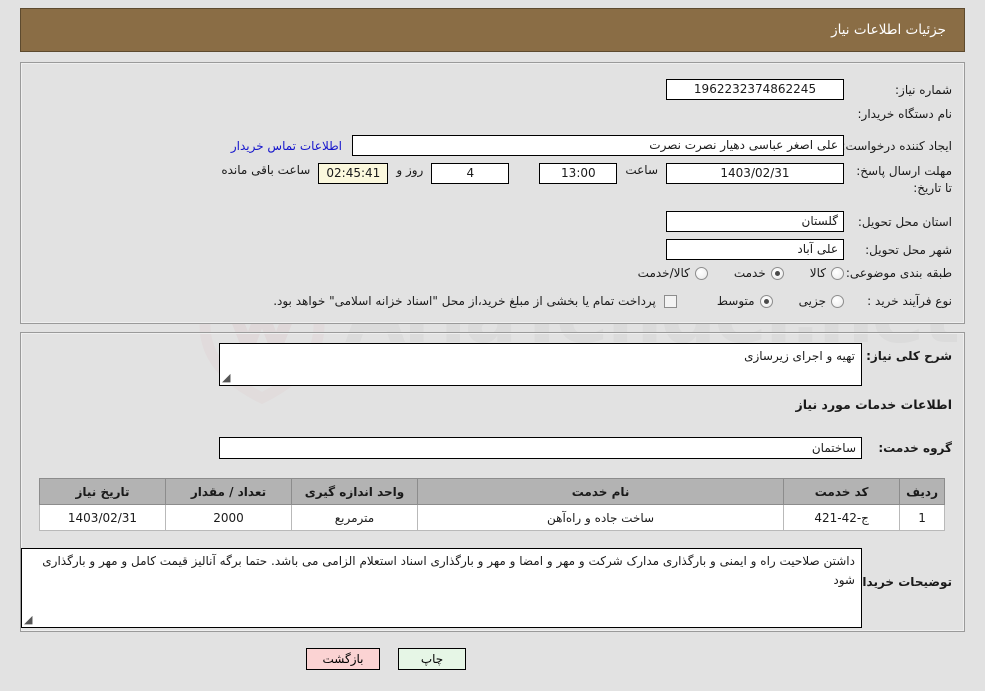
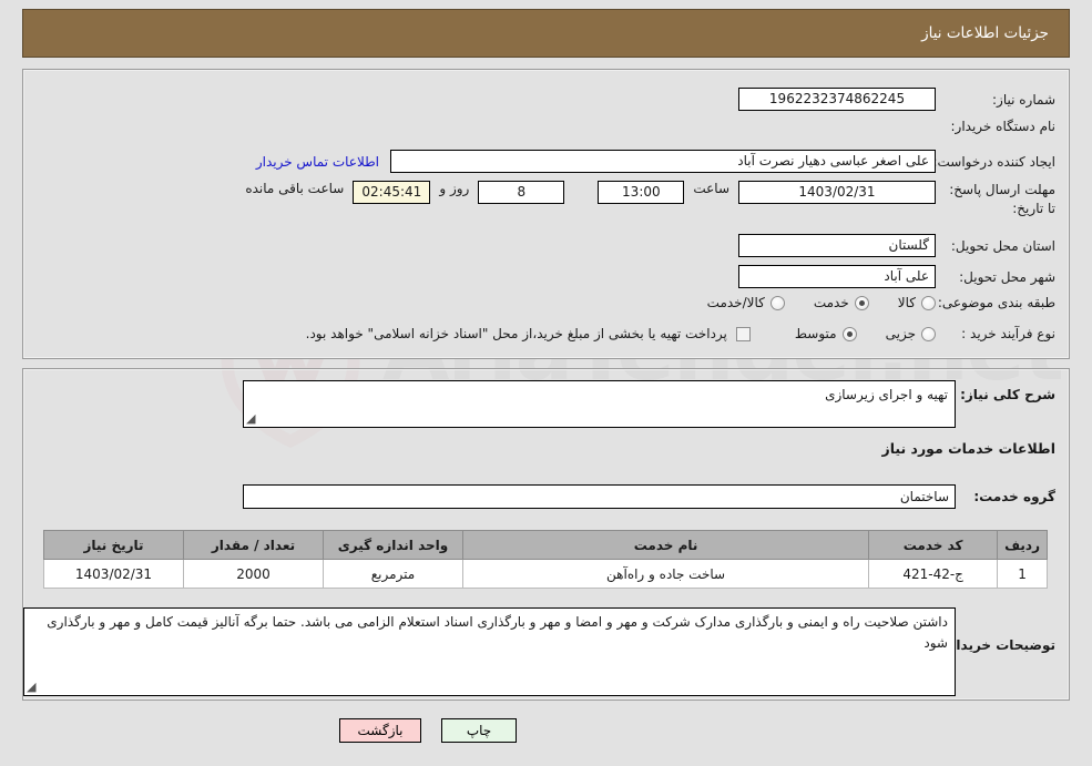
  جزئیات اطلاعات نیاز
  شماره نیاز:
  1962232374862245
  نام دستگاه خریدار:
  ایجاد کننده درخواست
- علی اصغر عباسی دهیار نصرت نصرت
+ علی اصغر عباسی دهیار نصرت آباد
  اطلاعات تماس خریدار
  مهلت ارسال پاسخ: تا تاریخ:
  1403/02/31
  ساعت
  13:00
- 4
+ 8
  روز و
  02:45:41
  ساعت باقی مانده
  استان محل تحویل:
  گلستان
  شهر محل تحویل:
  علی آباد
  طبقه بندی موضوعی:
  کالا
  خدمت
  کالا/خدمت
  نوع فرآیند خرید :
  جزیی
  متوسط
- پرداخت تمام یا بخشی از مبلغ خرید،از محل "اسناد خزانه اسلامی" خواهد بود.
+ پرداخت تهیه یا بخشی از مبلغ خرید،از محل "اسناد خزانه اسلامی" خواهد بود.
  شرح کلی نیاز:
  تهیه و اجرای زیرسازی
  اطلاعات خدمات مورد نیاز
  گروه خدمت:
  ساختمان
  توضیحات خریدا
  داشتن صلاحیت راه و ایمنی و بارگذاری مدارک شرکت و مهر و امضا و مهر و بارگذاری اسناد استعلام الزامی می باشد. حتما برگه آنالیز قیمت کامل و مهر و بارگذاری شود
  ردیف	کد خدمت	نام خدمت	واحد اندازه گیری	تعداد / مقدار	تاریخ نیاز
  1	ج-42-421	ساخت جاده و راهآهن	مترمربع	2000	1403/02/31
  چاپ
  بازگشت
